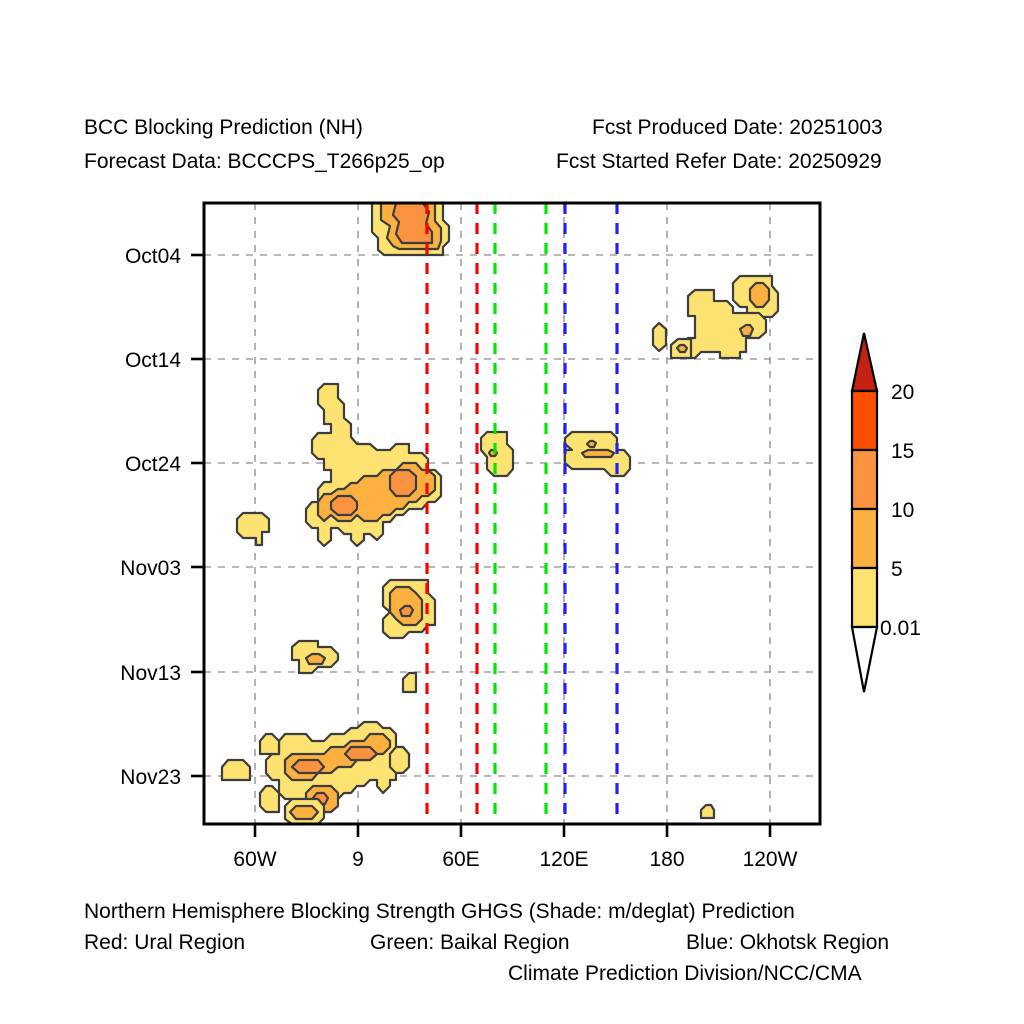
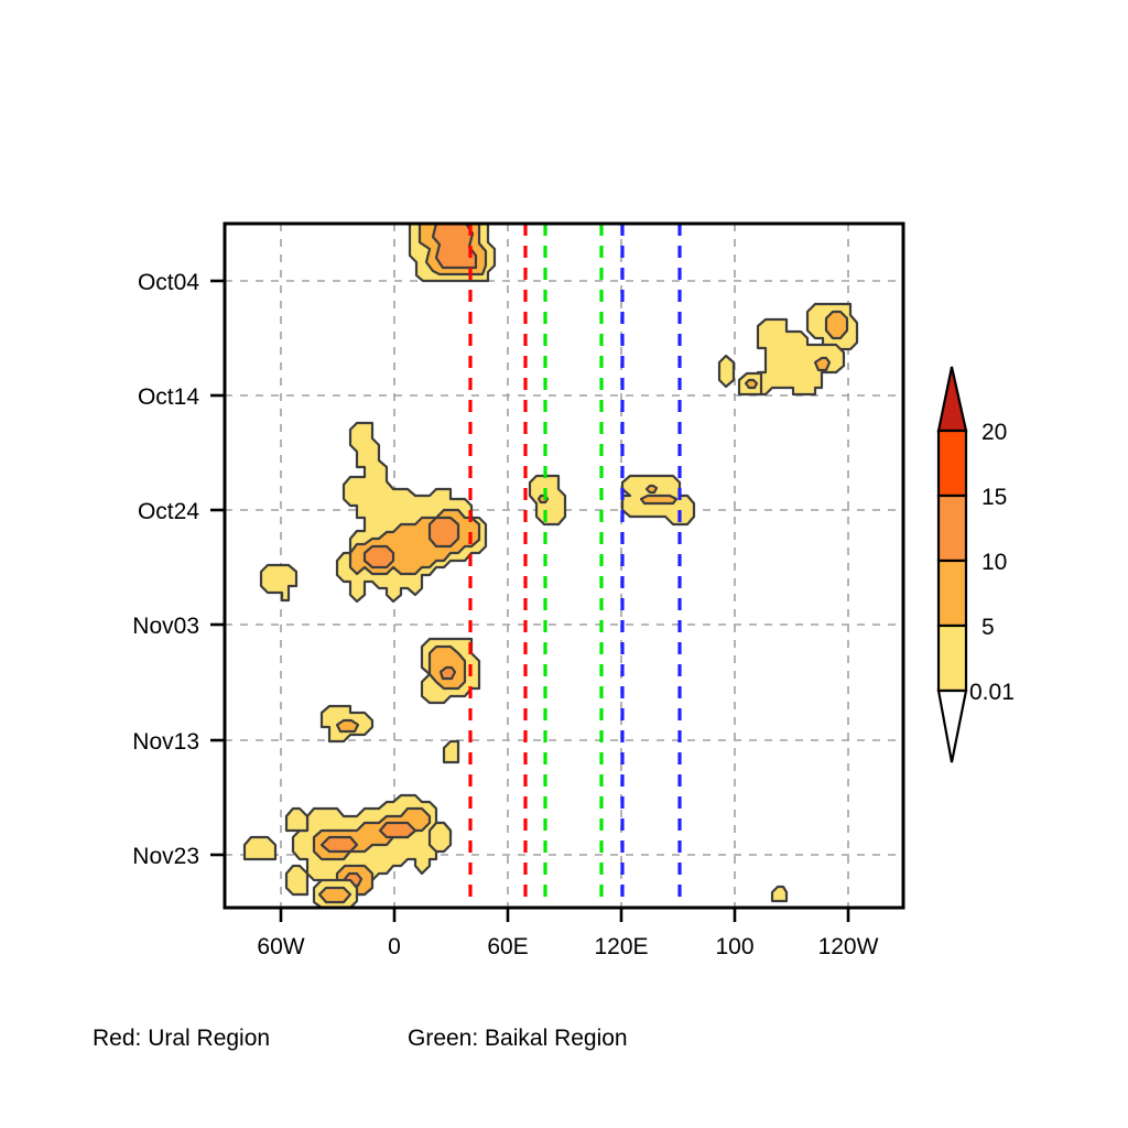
- BCC Blocking Prediction (NH)
- Forecast Data: BCCCPS_T266p25_op
- Fcst Produced Date: 20251003
- Fcst Started Refer Date: 20250929
  60W
- 9
+ 0
  60E
  120E
- 180
+ 100
  120W
  Oct04
  Oct14
  Oct24
  Nov03
  Nov13
  Nov23
  20
  15
  10
  5
  0.01
- Northern Hemisphere Blocking Strength GHGS (Shade: m/deglat) Prediction
  Red: Ural Region
  Green: Baikal Region
- Blue: Okhotsk Region
- Climate Prediction Division/NCC/CMA
